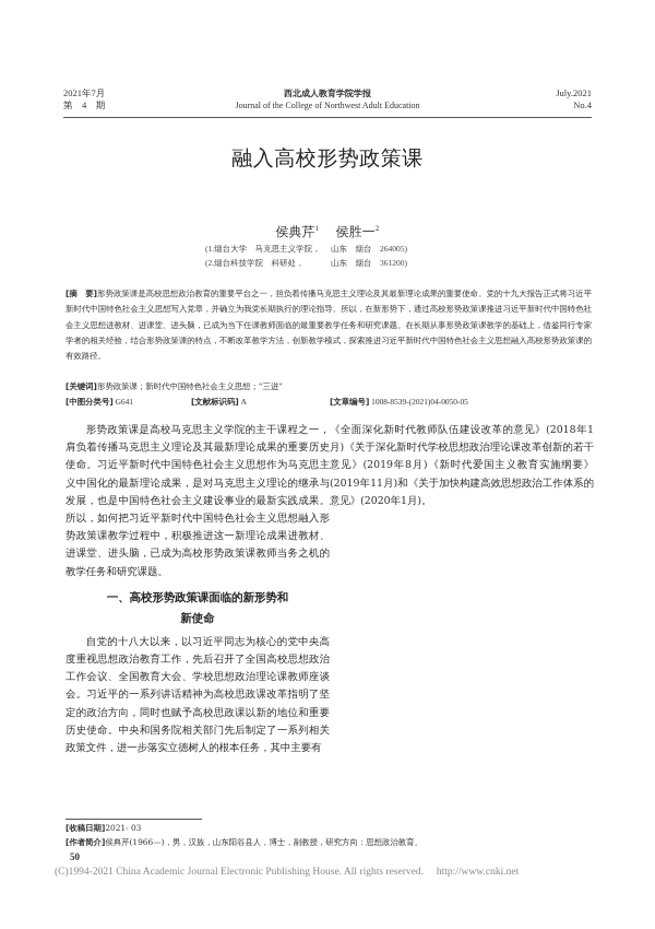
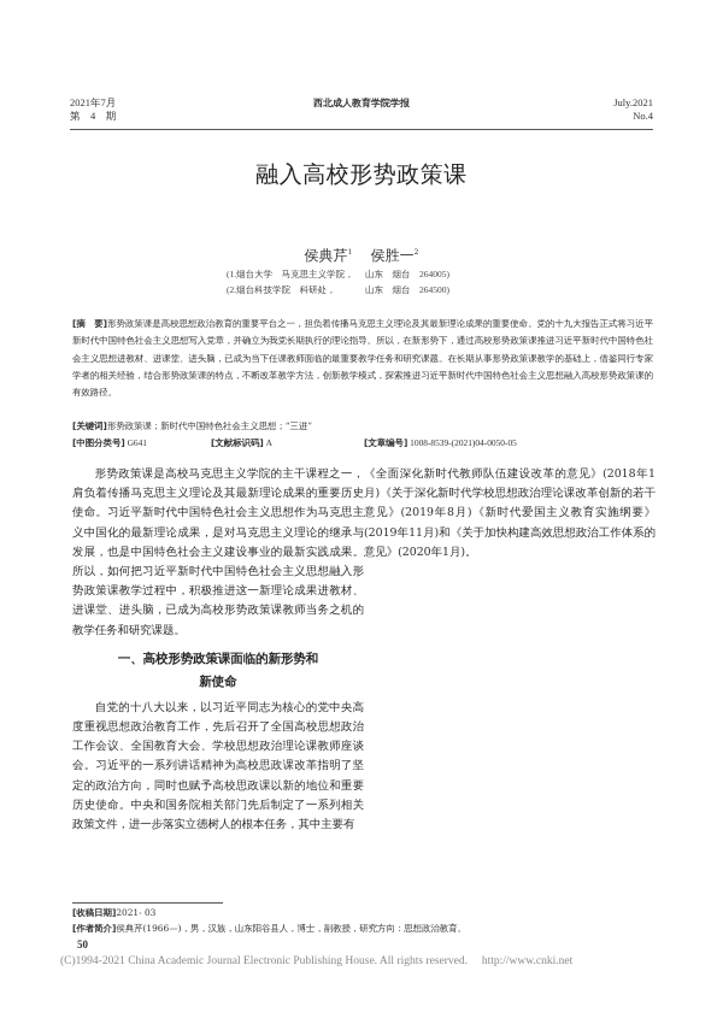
  2021年7月
  第 4 期
  西北成人教育学院学报
- Journal of the College of Northwest Adult Education
  July.2021
  No.4
  融入高校形势政策课
  侯典芹 侯胜一
  (1.烟台大学 马克思主义学院， 山东 烟台 264005)
- (2.烟台科技学院 科研处， 山东 烟台 361200)
+ (2.烟台科技学院 科研处， 山东 烟台 264500)
  [摘 要]形势政策课是高校思想政治教育的重要平台之一，担负着传播马克思主义理论及其最新理论成果的重要使命。党的十九大报告正式将习近平新时代中国特色社会主义思想写入党章，并确立为我党长期执行的理论指导。所以，在新形势下，通过高校形势政策课推进习近平新时代中国特色社会主义思想进教材、进课堂、进头脑，已成为当下任课教师面临的最重要教学任务和研究课题。在长期从事形势政策课教学的基础上，借鉴同行专家学者的相关经验，结合形势政策课的特点，不断改革教学方法，创新教学模式，探索推进习近平新时代中国特色社会主义思想融入高校形势政策课的有效路径。
  [关键词]形势政策课；新时代中国特色社会主义思想；“三进”
  [中图分类号] G641
  [文献标识码] A
  [文章编号] 1008-8539-(2021)04-0050-05
  形势政策课是高校马克思主义学院的主干课程之一，肩负着传播马克思主义理论及其最新理论成果的重要历史使命。习近平新时代中国特色社会主义思想作为马克思主义中国化的最新理论成果，是对马克思主义理论的继承与发展，也是中国特色社会主义建设事业的最新实践成果。所以，如何把习近平新时代中国特色社会主义思想融入形势政策课教学过程中，积极推进这一新理论成果进教材、进课堂、进头脑，已成为高校形势政策课教师当务之机的教学任务和研究课题。
  一、高校形势政策课面临的新形势和
  新使命
  自党的十八大以来，以习近平同志为核心的党中央高度重视思想政治教育工作，先后召开了全国高校思想政治工作会议、全国教育大会、学校思想政治理论课教师座谈会。习近平的一系列讲话精神为高校思政课改革指明了坚定的政治方向，同时也赋予高校思政课以新的地位和重要历史使命。中央和国务院相关部门先后制定了一系列相关政策文件，进一步落实立德树人的根本任务，其中主要有
  《全面深化新时代教师队伍建设改革的意见》(2018年1月)《关于深化新时代学校思想政治理论课改革创新的若干意见》(2019年8月)《新时代爱国主义教育实施纲要》(2019年11月)和《关于加快构建高效思想政治工作体系的意见》(2020年1月)。
  [收稿日期]2021- 03
  [作者简介]侯典芹(1966—)，男，汉族，山东阳谷县人，博士，副教授，研究方向：思想政治教育。
  50
  (C)1994-2021 China Academic Journal Electronic Publishing House. All rights reserved. http://www.cnki.net
